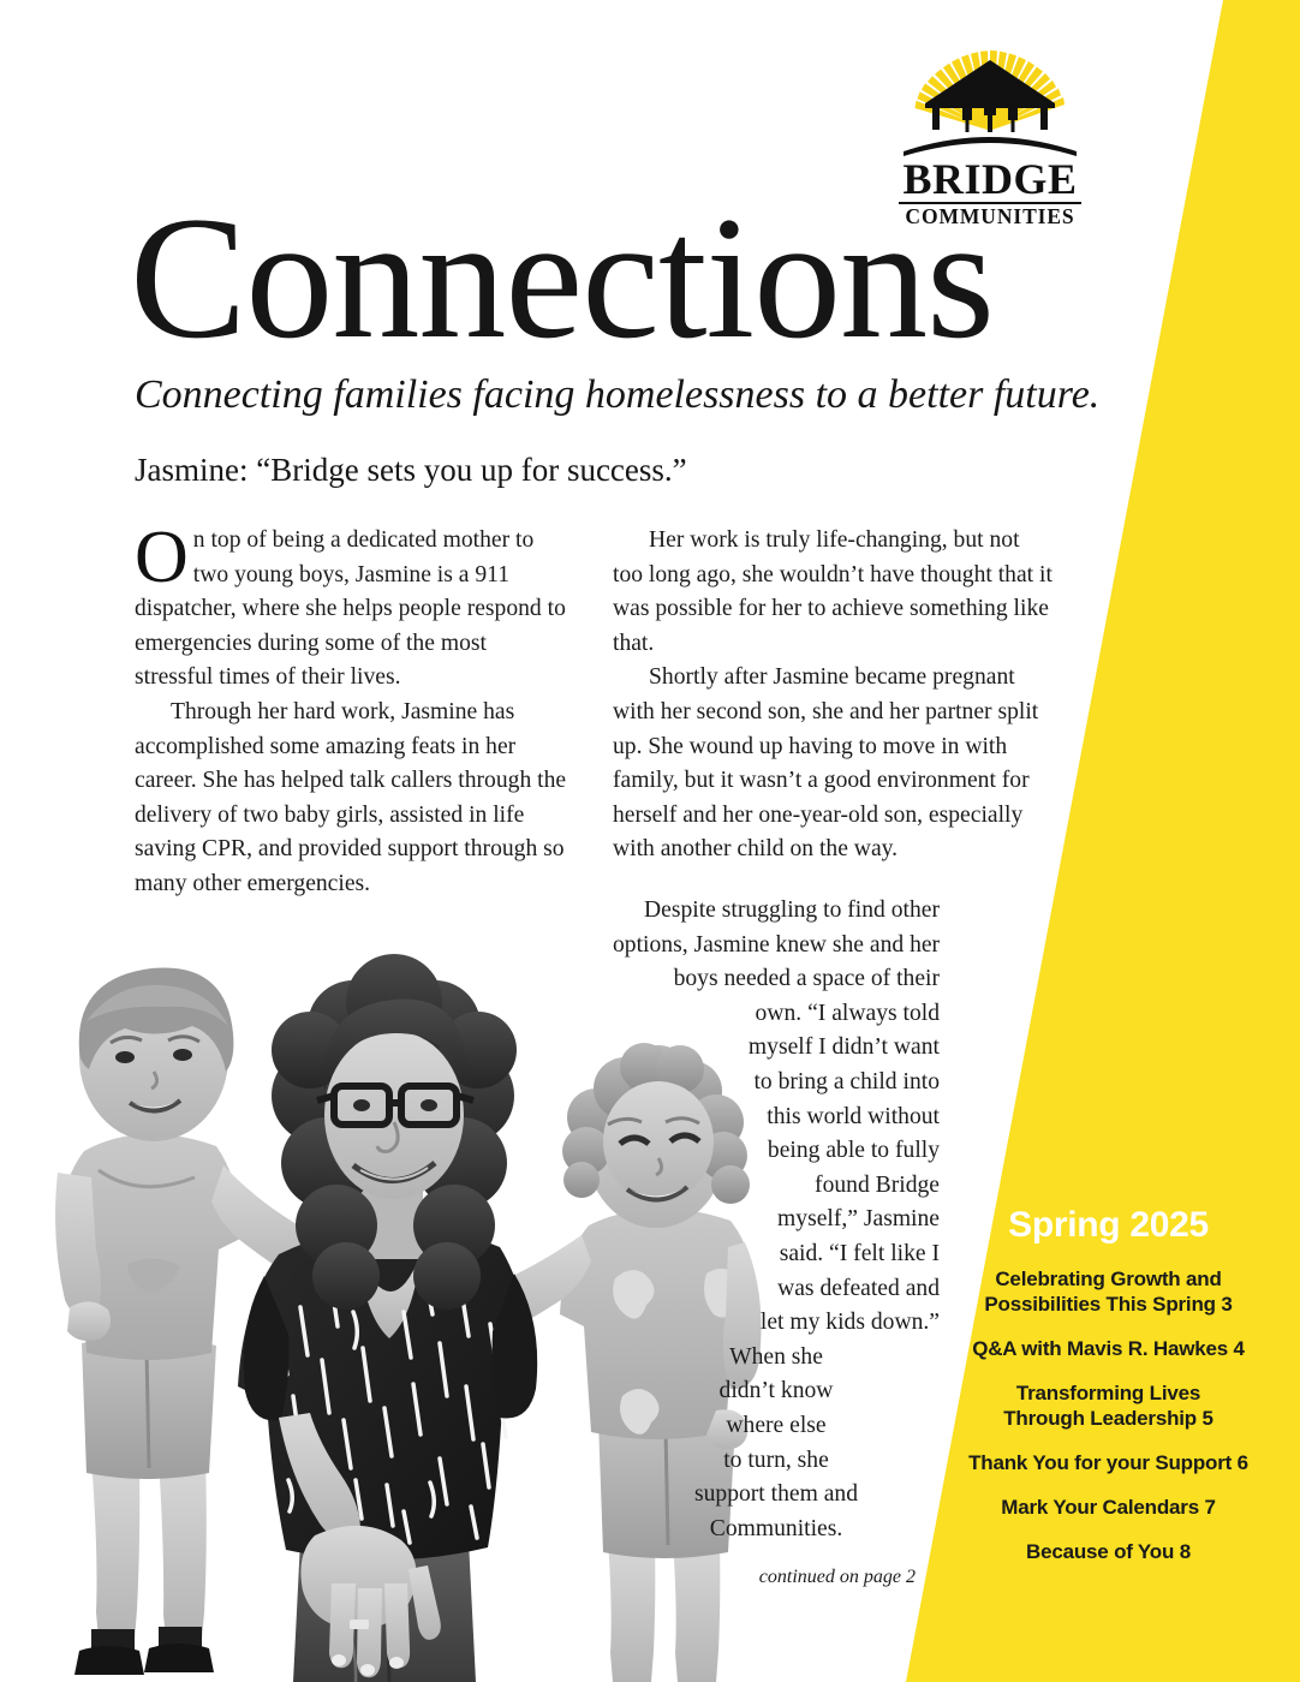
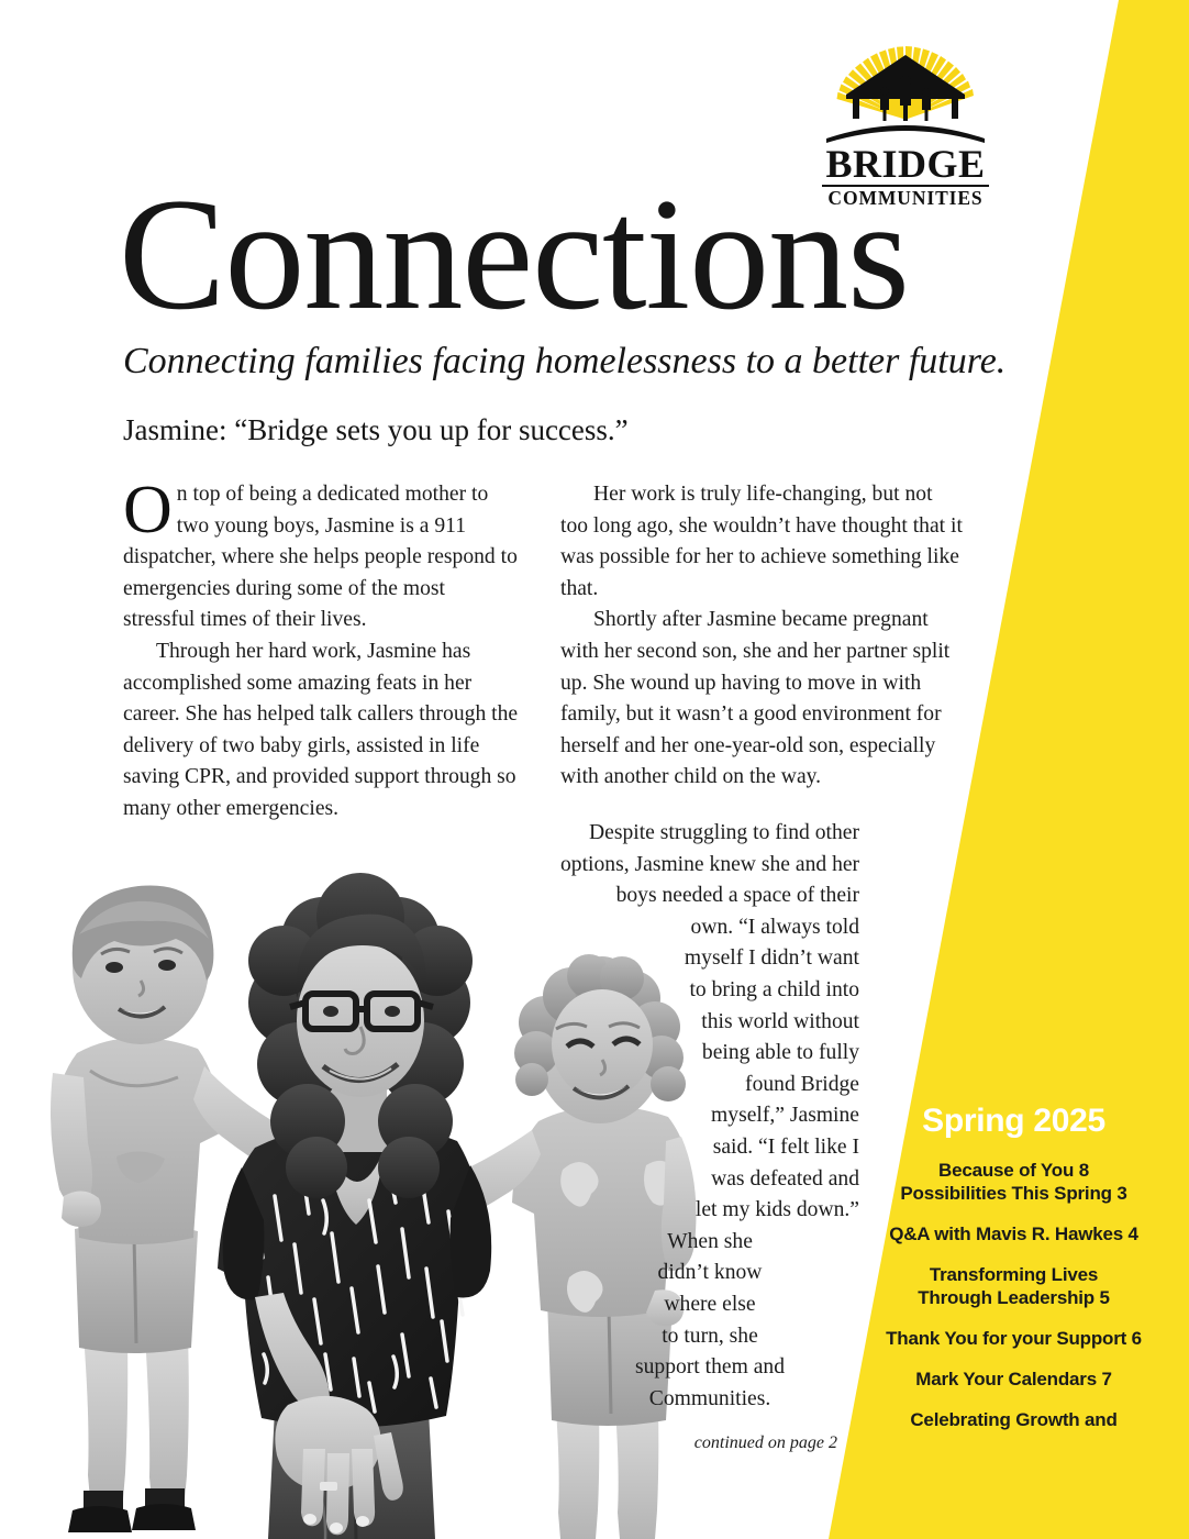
  BRIDGE
  COMMUNITIES
  Connections
  Connecting families facing homelessness to a better future.
  Jasmine: “Bridge sets you up for success.”
  O
  n top of being a dedicated mother to two young boys, Jasmine is a 911 dispatcher, where she helps people respond to emergencies during some of the most stressful times of their lives.
  Through her hard work, Jasmine has accomplished some amazing feats in her career. She has helped talk callers through the delivery of two baby girls, assisted in life saving CPR, and provided support through so many other emergencies.
  Her work is truly life-changing, but not too long ago, she wouldn’t have thought that it was possible for her to achieve something like that.
  Shortly after Jasmine became pregnant with her second son, she and her partner split up. She wound up having to move in with family, but it wasn’t a good environment for herself and her one-year-old son, especially with another child on the way.
  Despite struggling to find other
  options, Jasmine knew she and her
  boys needed a space of their
  own. “I always told
  myself I didn’t want
  to bring a child into
  this world without
  being able to fully
  found Bridge
  myself,” Jasmine
  said. “I felt like I
  was defeated and
  let my kids down.”
  When she
  didn’t know
  where else
  to turn, she
  support them and
  Communities.
  continued on page 2
  Spring 2025
- Celebrating Growth and
+ Because of You 8
  Possibilities This Spring 3
  Q&A with Mavis R. Hawkes 4
  Transforming Lives
  Through Leadership 5
  Thank You for your Support 6
  Mark Your Calendars 7
- Because of You 8
+ Celebrating Growth and
